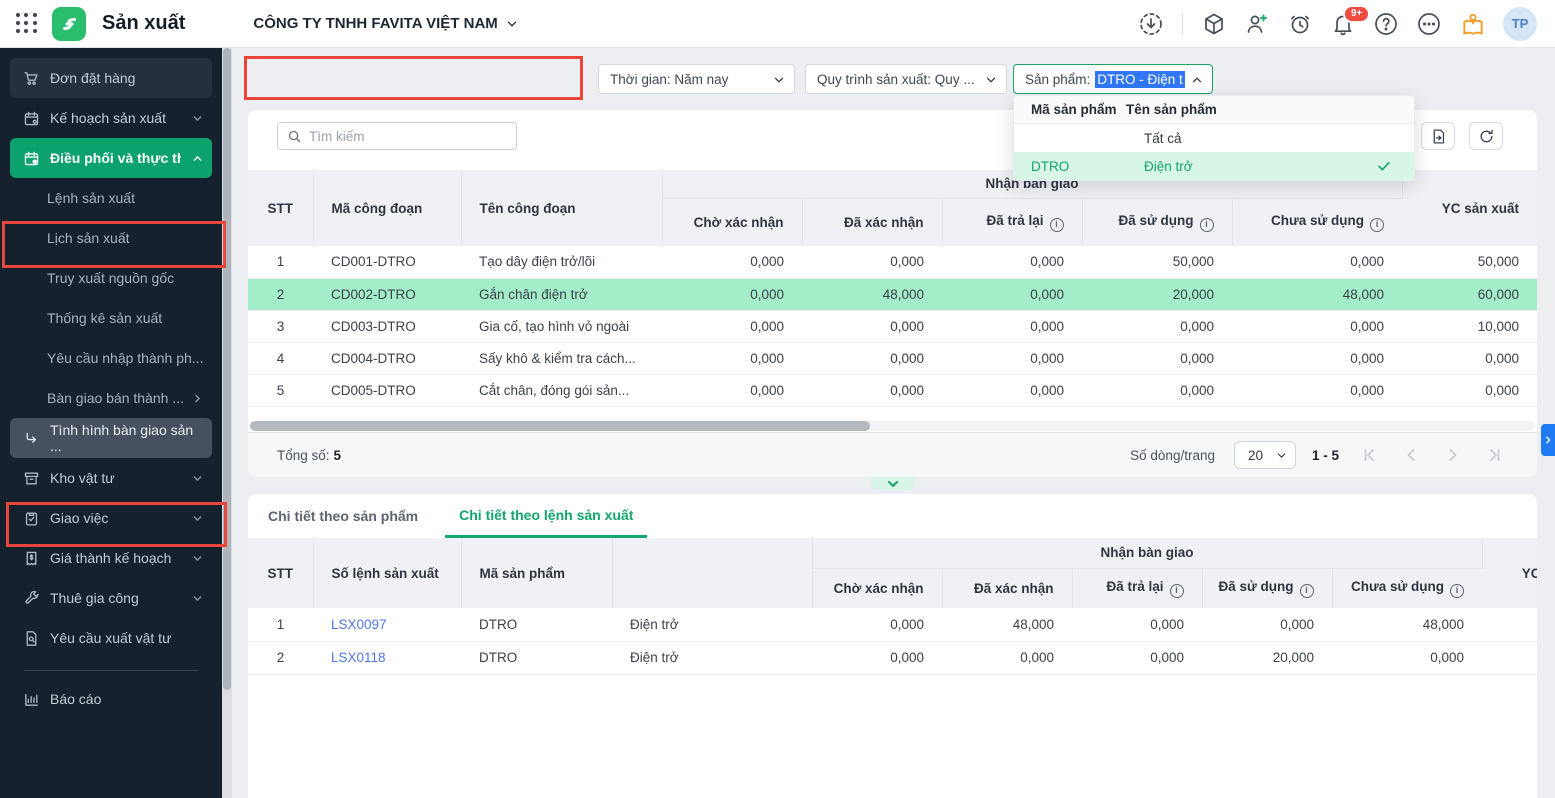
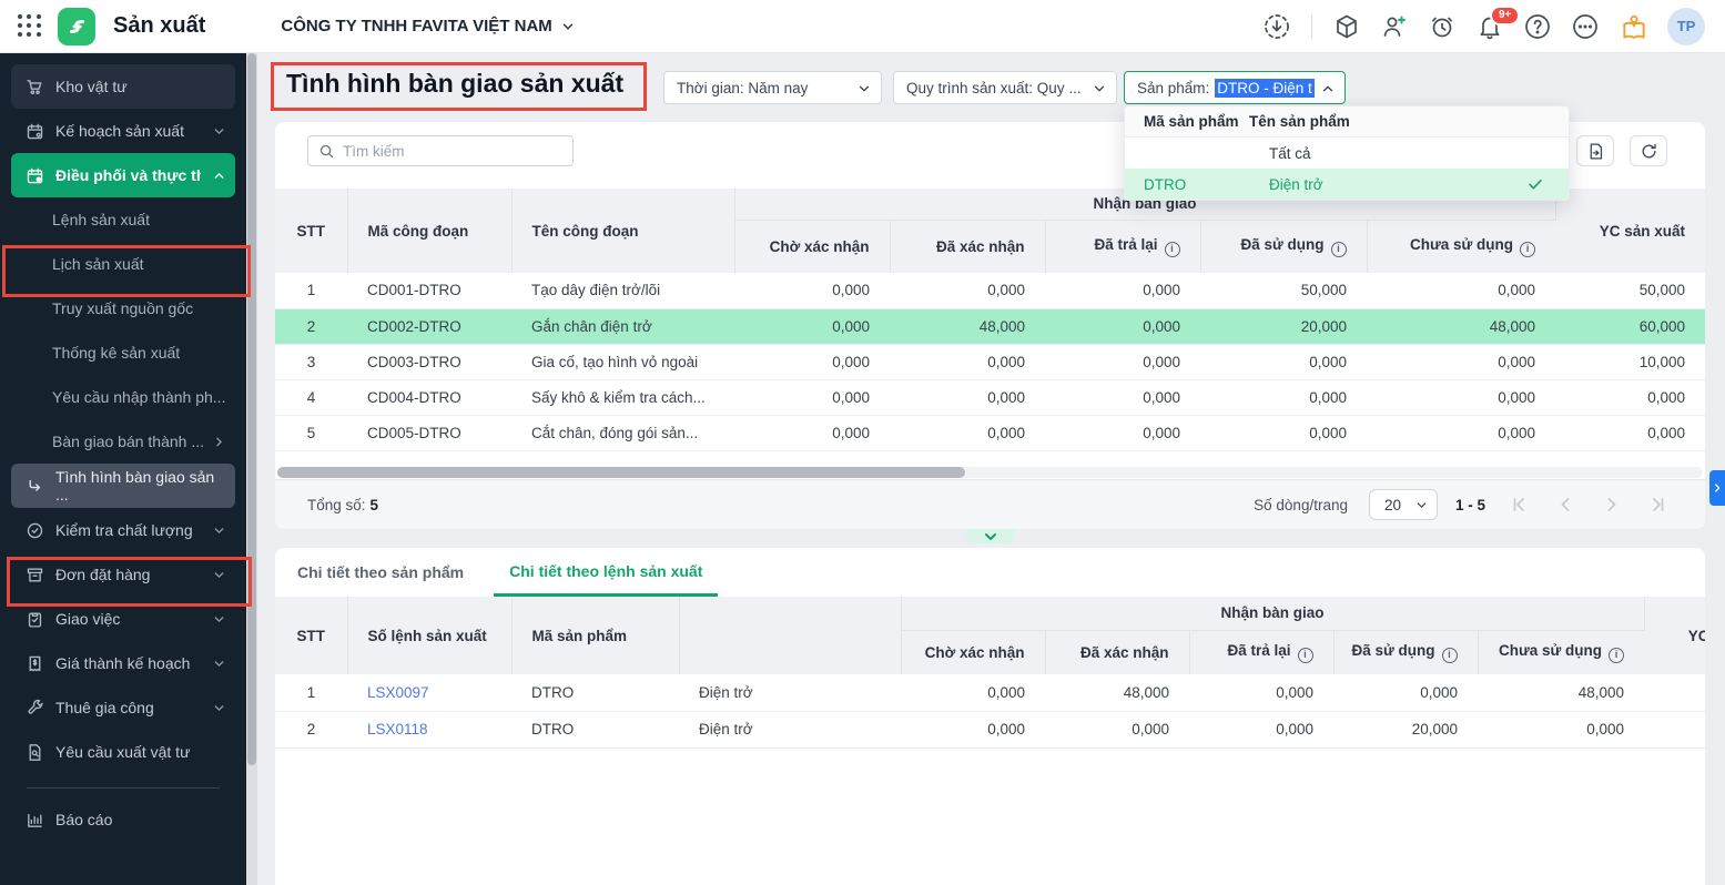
  Sản xuất
  CÔNG TY TNHH FAVITA VIỆT NAM
  9+
  TP
- Đơn đặt hàng
+ Kho vật tư
  Kế hoạch sản xuất
  Điều phối và thực t
  Lệnh sản xuất
  Lịch sản xuất
  Truy xuất nguồn gốc
  Thống kê sản xuất
  Yêu cầu nhập thành ph...
  Bàn giao bán thành ...
  Tình hình bàn giao sản ...
+ Kiểm tra chất lượng
- Kho vật tư
+ Đơn đặt hàng
  Giao việc
  Giá thành kế hoạch
  Thuê gia công
  Yêu cầu xuất vật tư
  Báo cáo
+ Tình hình bàn giao sản xuất
  Thời gian: Năm nay
  Quy trình sản xuất: Quy ...
  Sản phẩm:
  DTRO - Điện t
  Mã sản phẩm
  Tên sản phẩm
  Tất cả
  DTRO
  Điện trở
  Tìm kiếm
  STT	Mã công đoạn	Tên công đoạn	Nhận bàn giao	YC sản xuất
  Chờ xác nhận	Đã xác nhận	Đã trả lại	Đã sử dụng	Chưa sử dụng
  1	CD001-DTRO	Tạo dây điện trở/lõi	0,000	0,000	0,000	50,000	0,000	50,000
  2	CD002-DTRO	Gắn chân điện trở	0,000	48,000	0,000	20,000	48,000	60,000
  3	CD003-DTRO	Gia cố, tạo hình vỏ ngoài	0,000	0,000	0,000	0,000	0,000	10,000
  4	CD004-DTRO	Sấy khô & kiểm tra cách...	0,000	0,000	0,000	0,000	0,000	0,000
  5	CD005-DTRO	Cắt chân, đóng gói sản...	0,000	0,000	0,000	0,000	0,000	0,000
  Tổng số: 5
  Số dòng/trang
  20
  1 - 5
  Chi tiết theo sản phẩm
  Chi tiết theo lệnh sản xuất
  STT	Số lệnh sản xuất	Mã sản phẩm		Nhận bàn giao	YC
  Chờ xác nhận	Đã xác nhận	Đã trả lại	Đã sử dụng	Chưa sử dụng
  1	LSX0097	DTRO	Điện trở	0,000	48,000	0,000	0,000	48,000
  2	LSX0118	DTRO	Điện trở	0,000	0,000	0,000	20,000	0,000
